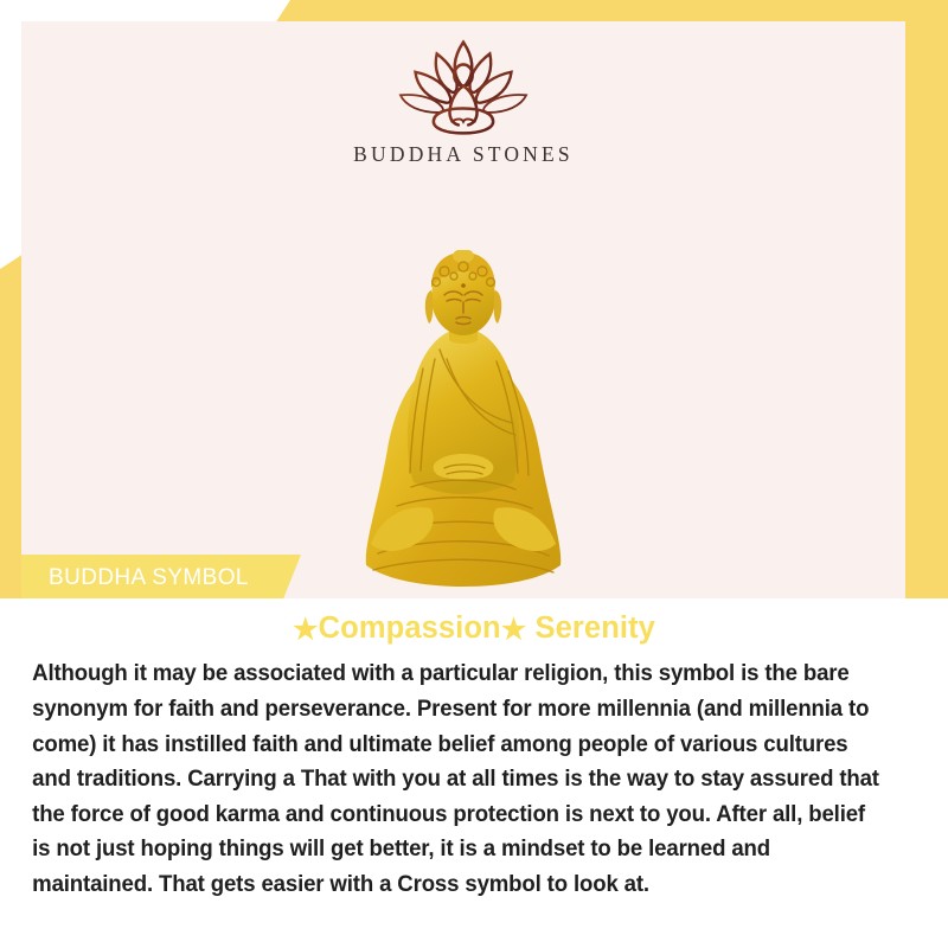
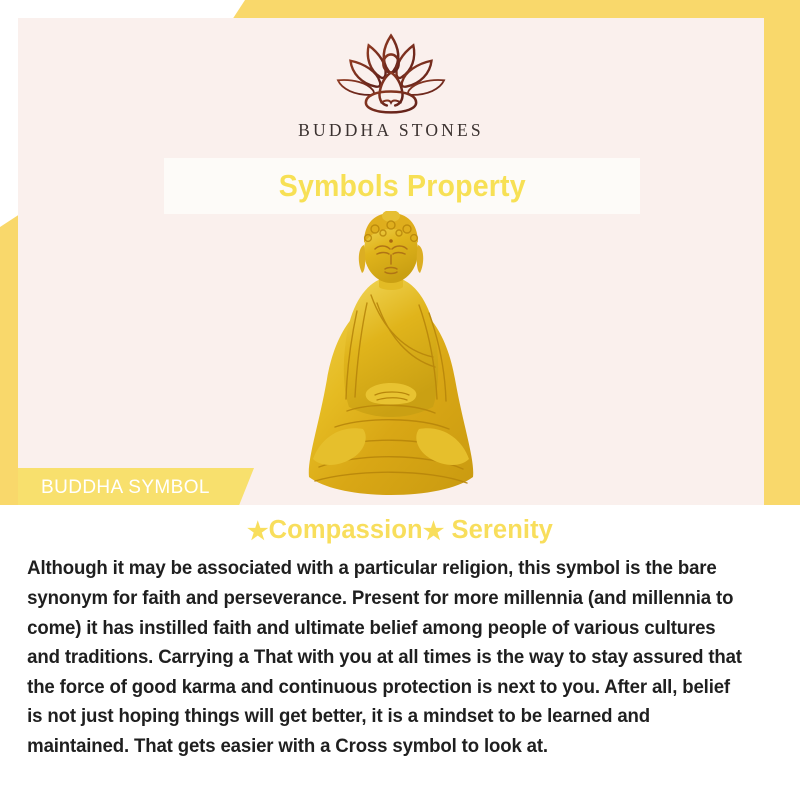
  BUDDHA STONES
+ Symbols Property
  BUDDHA SYMBOL
  ★Compassion★ Serenity
  Although it may be associated with a particular religion, this symbol is the bare synonym for faith and perseverance. Present for more millennia (and millennia to come) it has instilled faith and ultimate belief among people of various cultures and traditions. Carrying a That with you at all times is the way to stay assured that the force of good karma and continuous protection is next to you. After all, belief is not just hoping things will get better, it is a mindset to be learned and maintained. That gets easier with a Cross symbol to look at.
